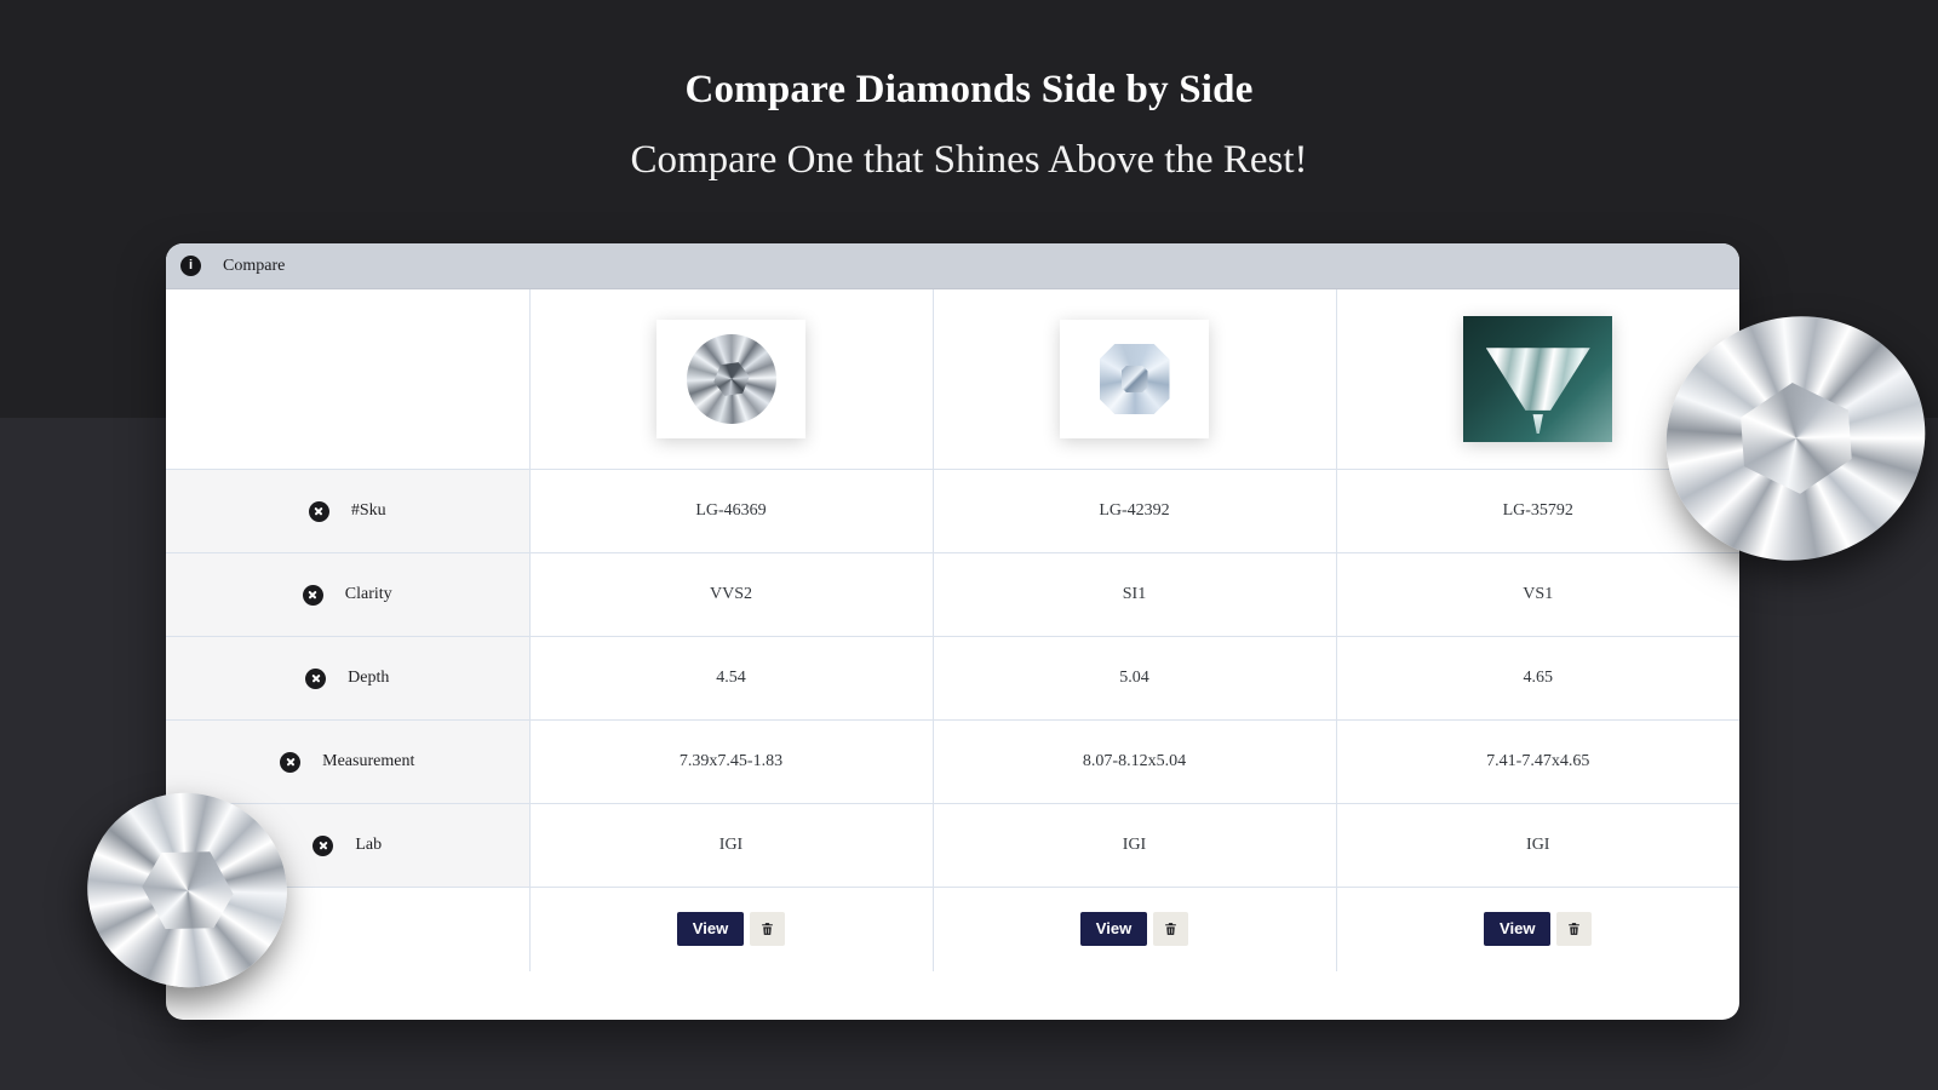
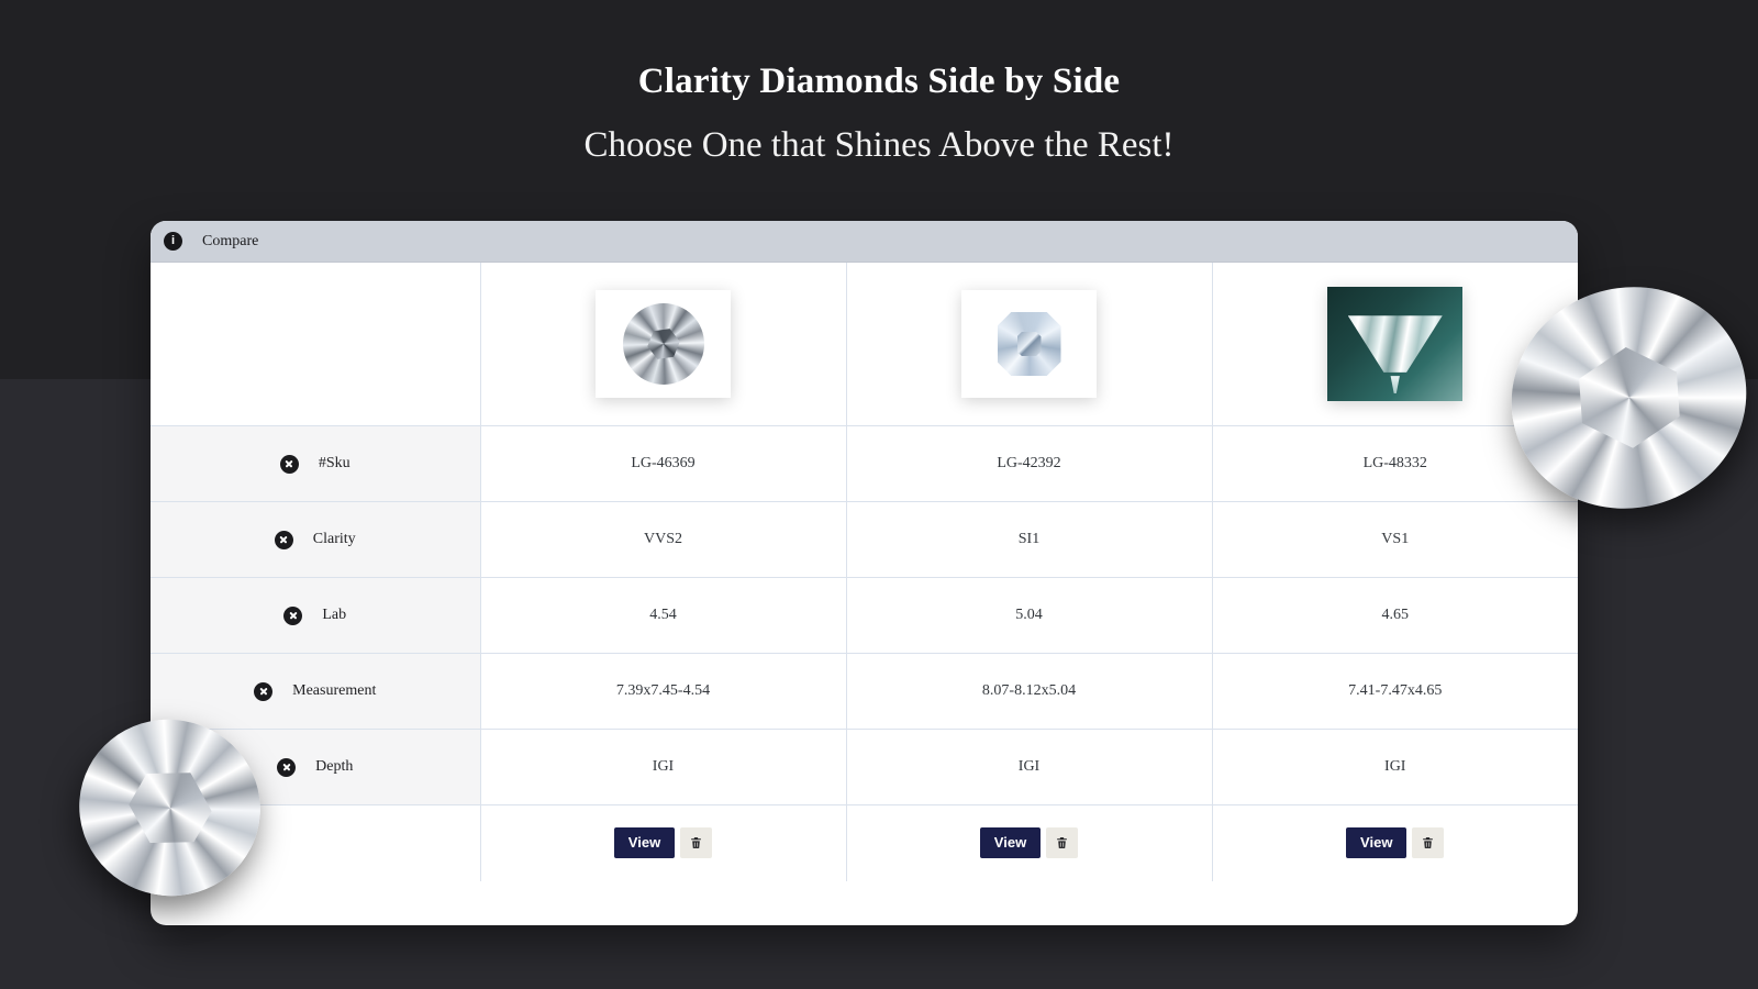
- Compare Diamonds Side by Side
+ Clarity Diamonds Side by Side
- Compare One that Shines Above the Rest!
+ Choose One that Shines Above the Rest!
  i
  Compare
- #Sku	LG-46369	LG-42392	LG-35792
+ #Sku	LG-46369	LG-42392	LG-48332
  Clarity	VVS2	SI1	VS1
- Depth	4.54	5.04	4.65
+ Lab	4.54	5.04	4.65
- Measurement	7.39x7.45-1.83	8.07-8.12x5.04	7.41-7.47x4.65
+ Measurement	7.39x7.45-4.54	8.07-8.12x5.04	7.41-7.47x4.65
- Lab	IGI	IGI	IGI
+ Depth	IGI	IGI	IGI
  	View	View	View
